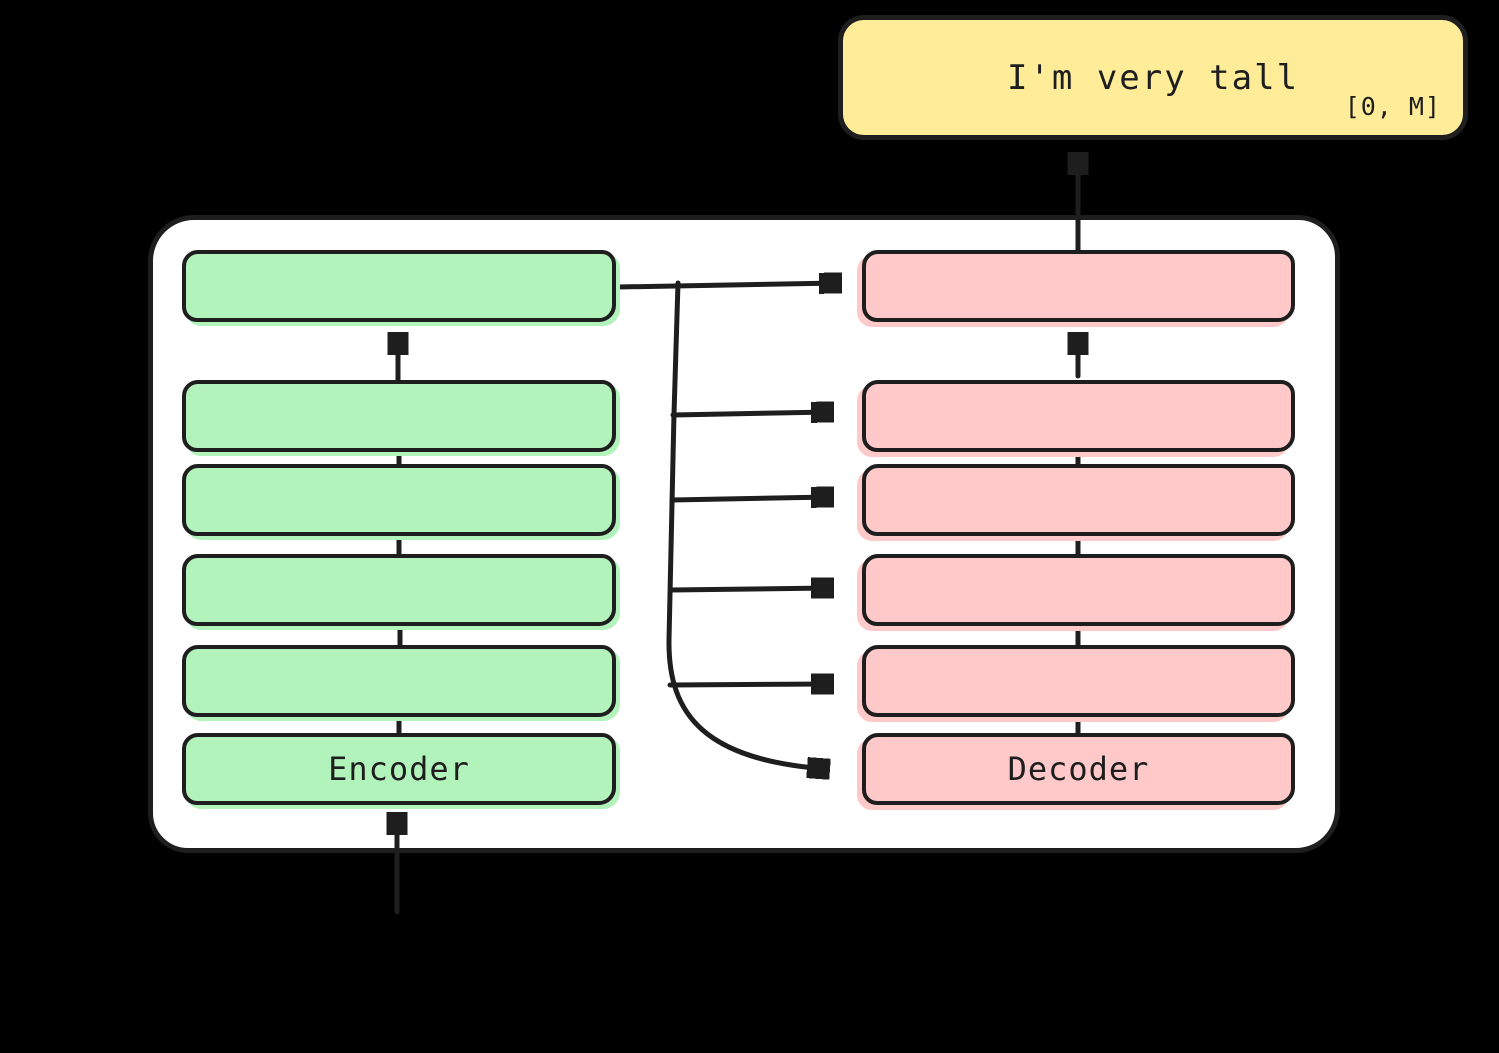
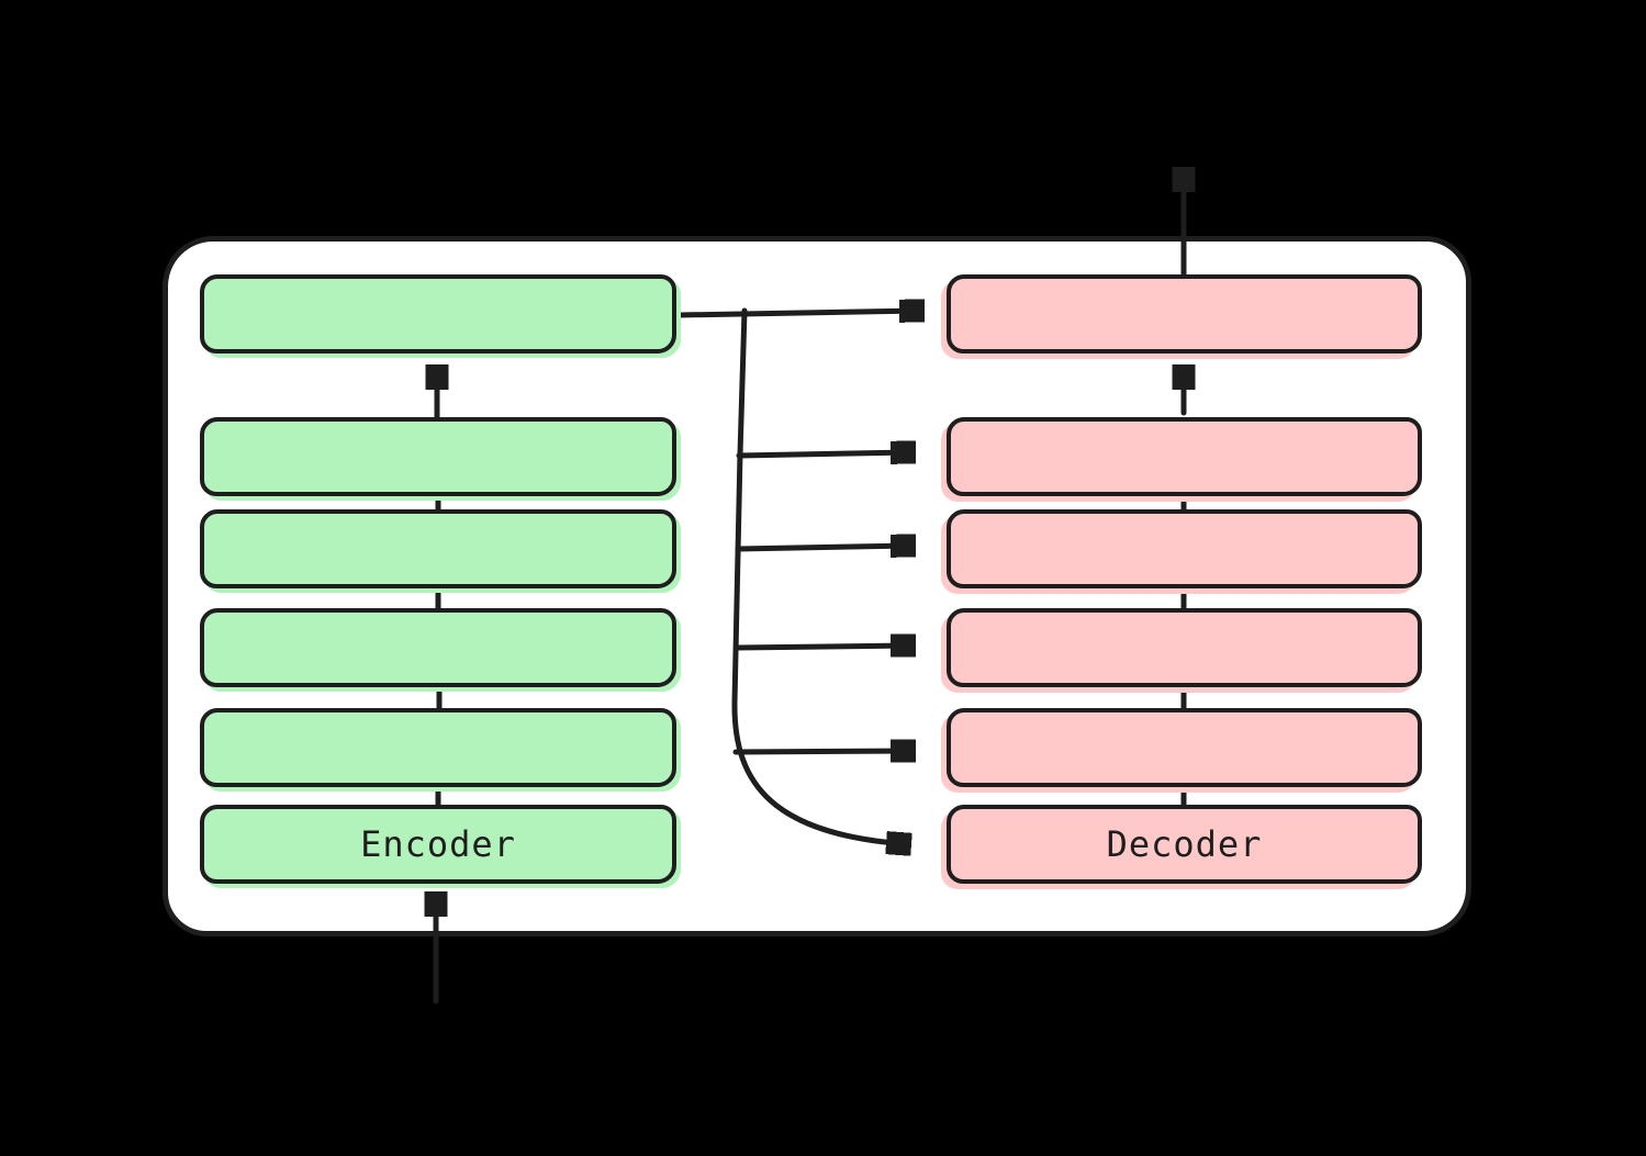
  Encoder
  Decoder
- I'm very tall
- [0, M]
